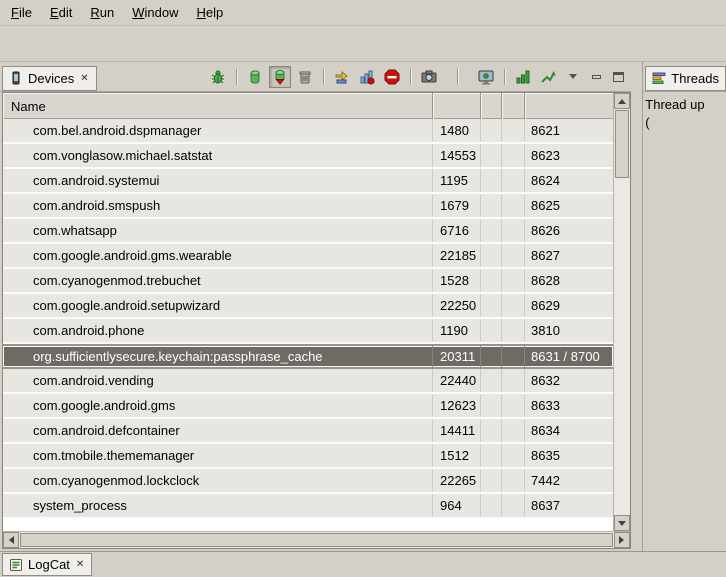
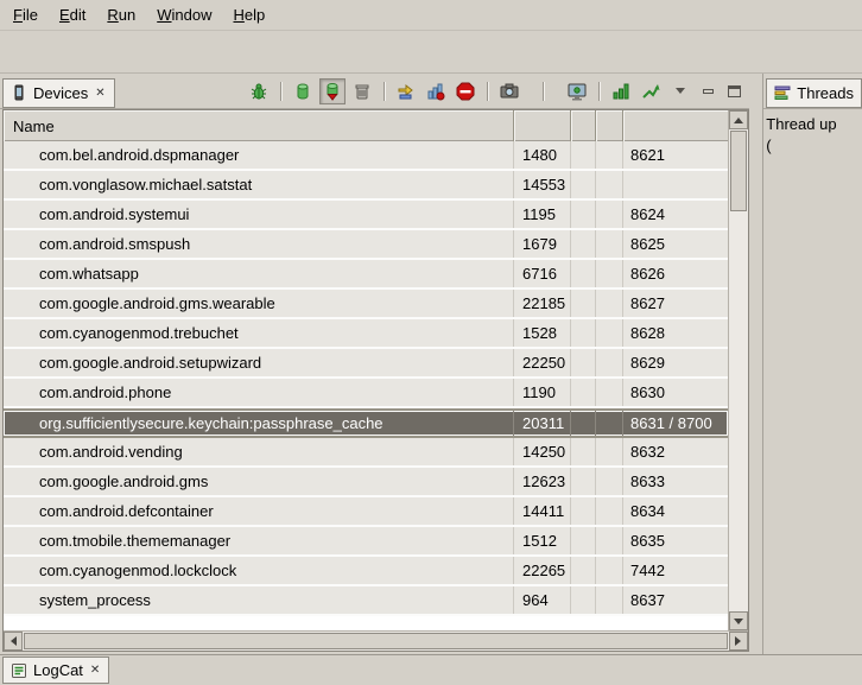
  File
  Edit
  Run
  Window
  Help
  Devices
  ✕
  Name
  com.bel.android.dspmanager
  1480
  8621
  com.vonglasow.michael.satstat
  14553
- 8623
  com.android.systemui
  1195
  8624
  com.android.smspush
  1679
  8625
  com.whatsapp
  6716
  8626
  com.google.android.gms.wearable
  22185
  8627
  com.cyanogenmod.trebuchet
  1528
  8628
  com.google.android.setupwizard
  22250
  8629
  com.android.phone
  1190
- 3810
+ 8630
  org.sufficientlysecure.keychain:passphrase_cache
  20311
  8631 / 8700
  com.android.vending
- 22440
+ 14250
  8632
  com.google.android.gms
  12623
  8633
  com.android.defcontainer
  14411
  8634
  com.tmobile.thememanager
  1512
  8635
  com.cyanogenmod.lockclock
  22265
  7442
  system_process
  964
  8637
  Threads
  Thread up
  (
  LogCat
  ✕
